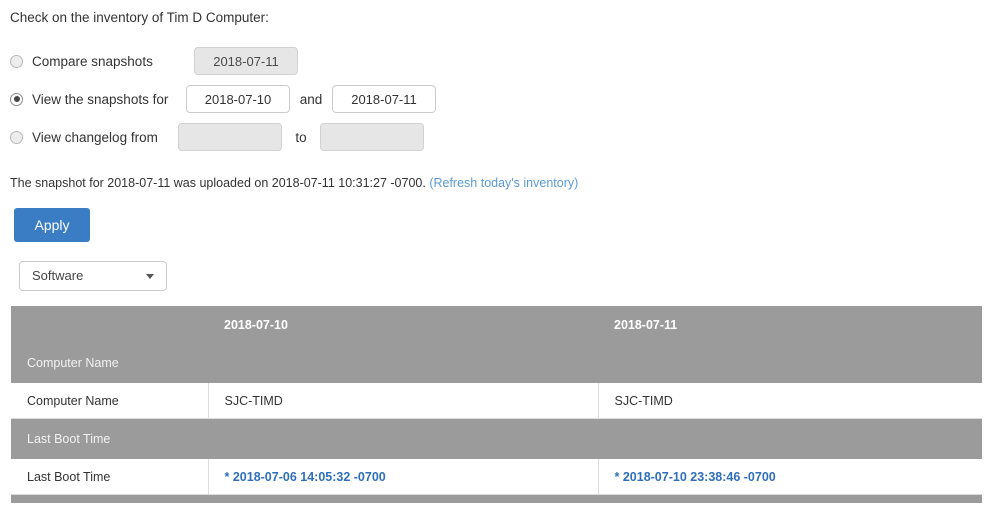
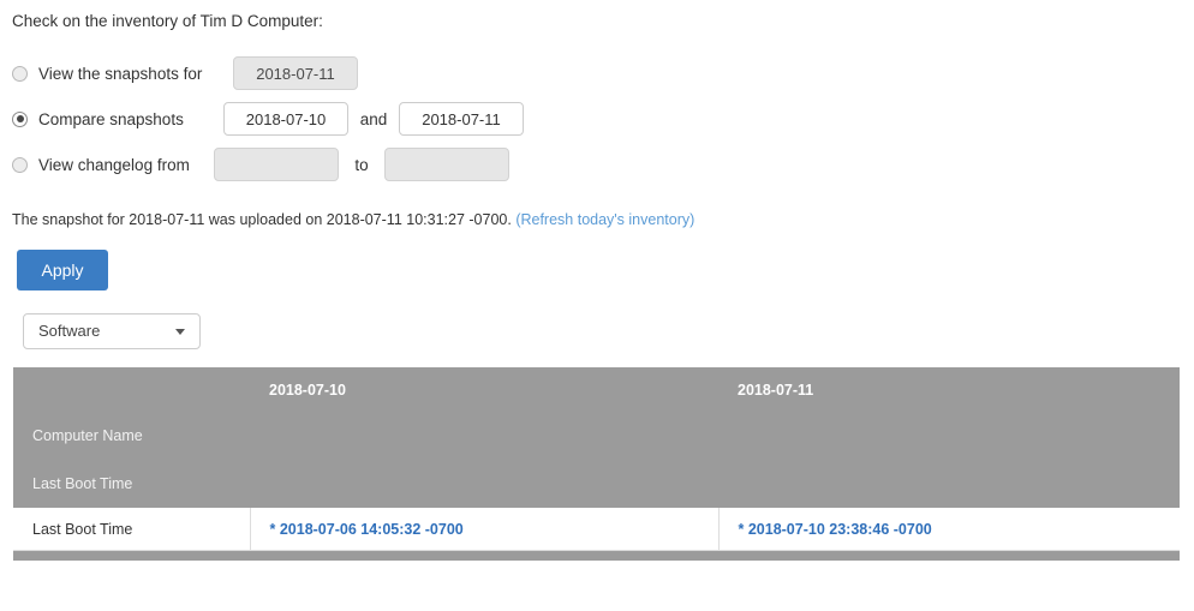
  Check on the inventory of Tim D Computer:
- Compare snapshots
+ View the snapshots for
  2018-07-11
- View the snapshots for
+ Compare snapshots
  2018-07-10
  and
  2018-07-11
  View changelog from
  to
  The snapshot for 2018-07-11 was uploaded on 2018-07-11 10:31:27 -0700. (Refresh today's inventory)
  Apply
  Software
  	2018-07-10	2018-07-11
  Computer Name
- Computer Name	SJC-TIMD	SJC-TIMD
  Last Boot Time
  Last Boot Time	* 2018-07-06 14:05:32 -0700	* 2018-07-10 23:38:46 -0700
